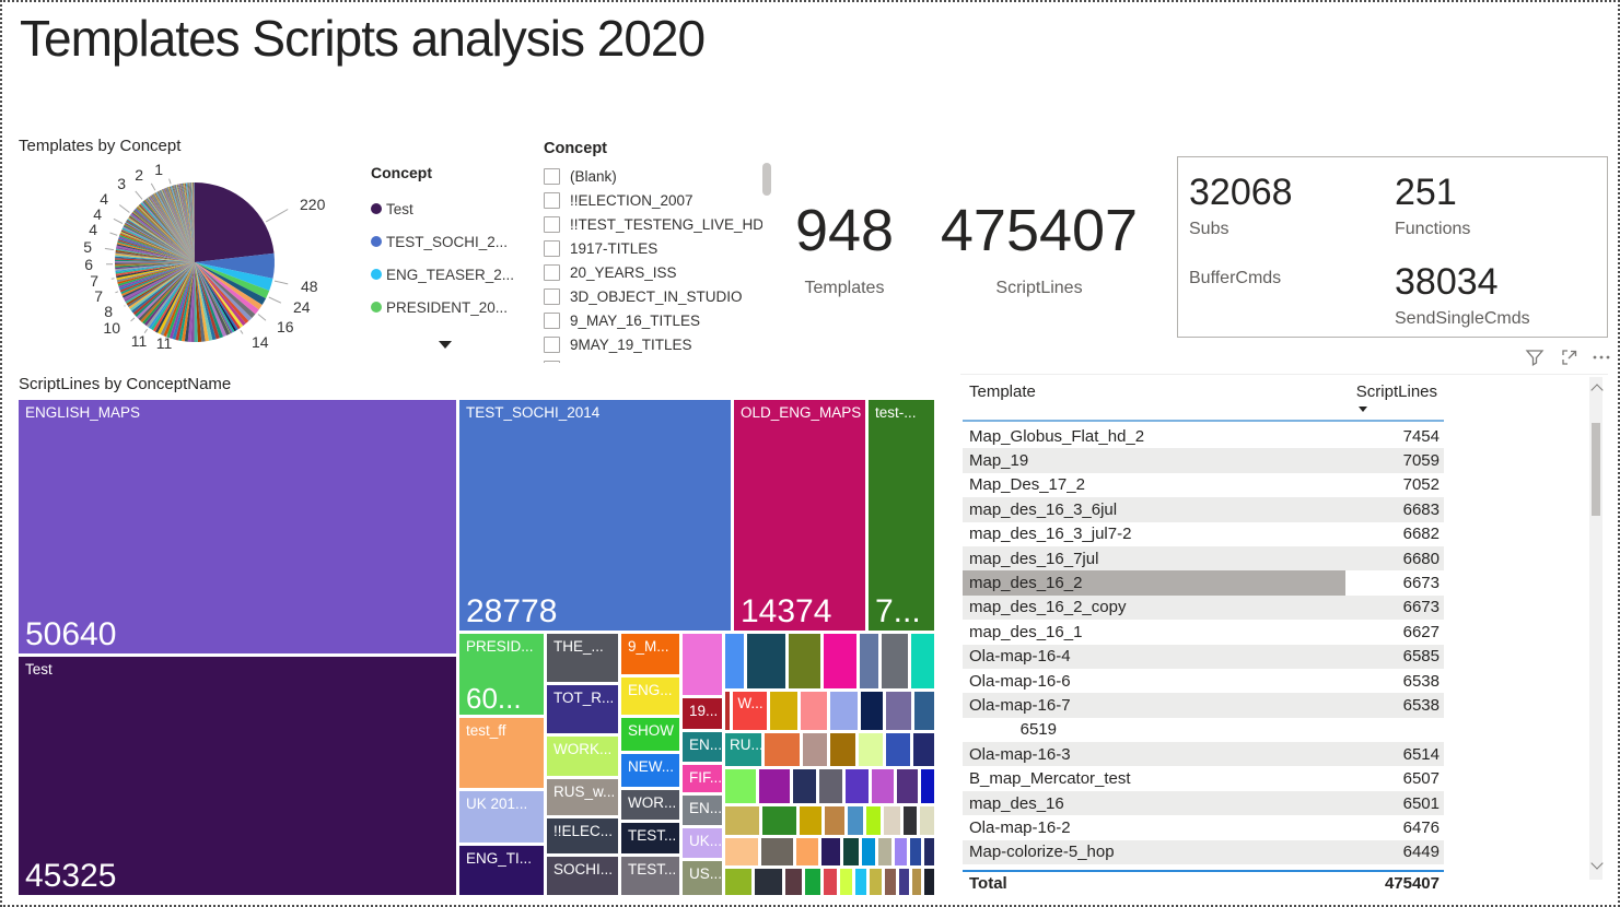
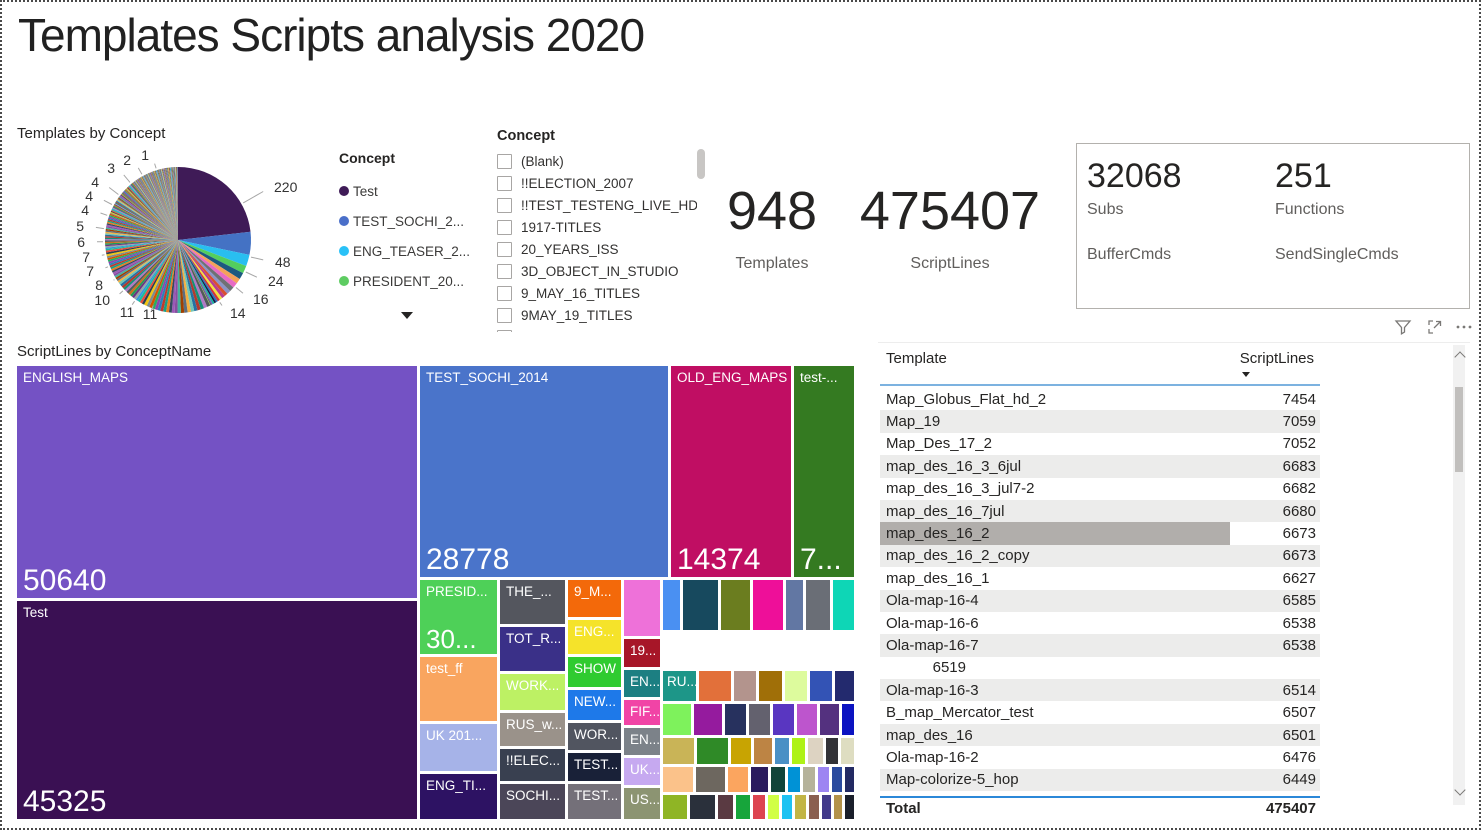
  Templates Scripts analysis 2020
  Templates by Concept
  220
  48
  24
  16
  14
  11
  11
  10
  8
  7
  7
  6
  5
  4
  4
  4
  3
  2
  1
  Concept
  Test
  TEST_SOCHI_2...
  ENG_TEASER_2...
  PRESIDENT_20...
  Concept
  (Blank)
  !!ELECTION_2007
  !!TEST_TESTENG_LIVE_HD
  1917-TITLES
  20_YEARS_ISS
  3D_OBJECT_IN_STUDIO
  9_MAY_16_TITLES
  9MAY_19_TITLES
  948
  Templates
  475407
  ScriptLines
  32068
  Subs
  251
  Functions
  BufferCmds
- 38034
  SendSingleCmds
  ScriptLines by ConceptName
  ENGLISH_MAPS
  50640
  Test
  45325
  TEST_SOCHI_2014
  28778
  OLD_ENG_MAPS
  14374
  test-...
  7...
  PRESID...
- 60...
+ 30...
  test_ff
  UK 201...
  ENG_TI...
  THE_...
  TOT_R...
  WORK...
  RUS_w...
  !!ELEC...
  SOCHI...
  9_M...
  ENG...
  SHOW
  NEW...
  WOR...
  TEST...
  TEST...
  19...
  EN...
  FIF...
  EN...
  UK...
  US...
- W...
  RU..
  Template
  ScriptLines
  Map_Globus_Flat_hd_2
  7454
  Map_19
  7059
  Map_Des_17_2
  7052
  map_des_16_3_6jul
  6683
  map_des_16_3_jul7-2
  6682
  map_des_16_7jul
  6680
  map_des_16_2
  6673
  map_des_16_2_copy
  6673
  map_des_16_1
  6627
  Ola-map-16-4
  6585
  Ola-map-16-6
  6538
  Ola-map-16-7
  6538
  6519
  Ola-map-16-3
  6514
  B_map_Mercator_test
  6507
  map_des_16
  6501
  Ola-map-16-2
  6476
  Map-colorize-5_hop
  6449
  Total
  475407
